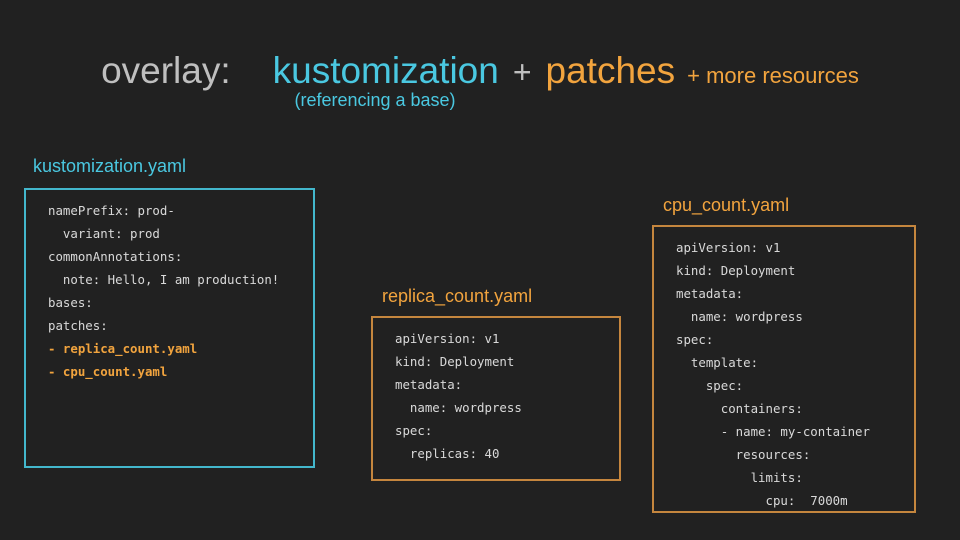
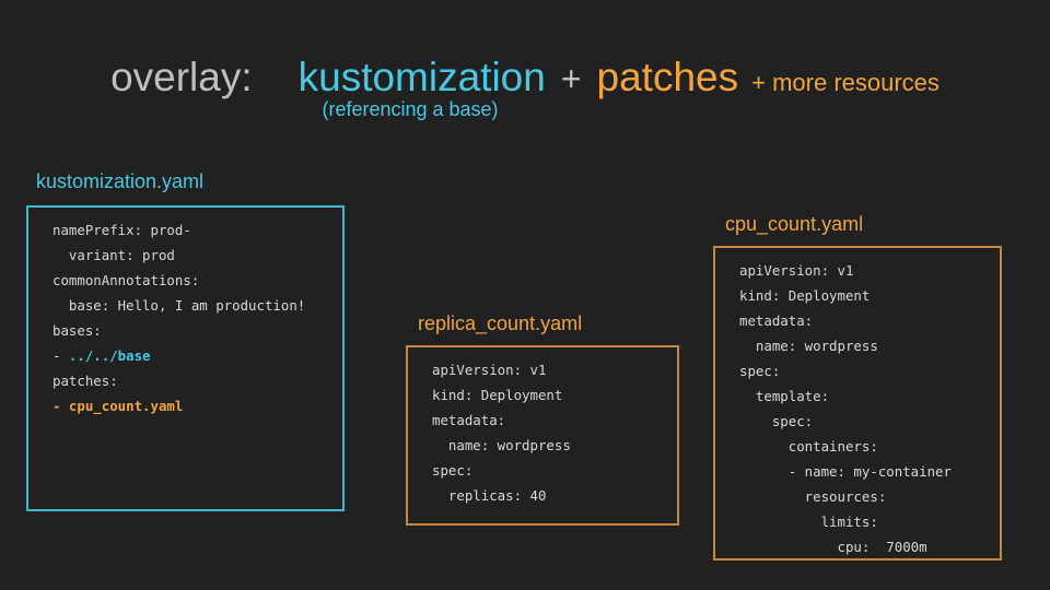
  overlay:
  kustomization
  +
  patches
  + more resources
  (referencing a base)
  kustomization.yaml
  namePrefix: prod-
  variant: prod
  commonAnnotations:
- note: Hello, I am production!
+ base: Hello, I am production!
  bases:
+ - ../../base
  patches:
- - replica_count.yaml
  - cpu_count.yaml
  replica_count.yaml
  apiVersion: v1
  kind: Deployment
  metadata:
  name: wordpress
  spec:
  replicas: 40
  cpu_count.yaml
  apiVersion: v1
  kind: Deployment
  metadata:
  name: wordpress
  spec:
  template:
  spec:
  containers:
  - name: my-container
  resources:
  limits:
  cpu: 7000m
